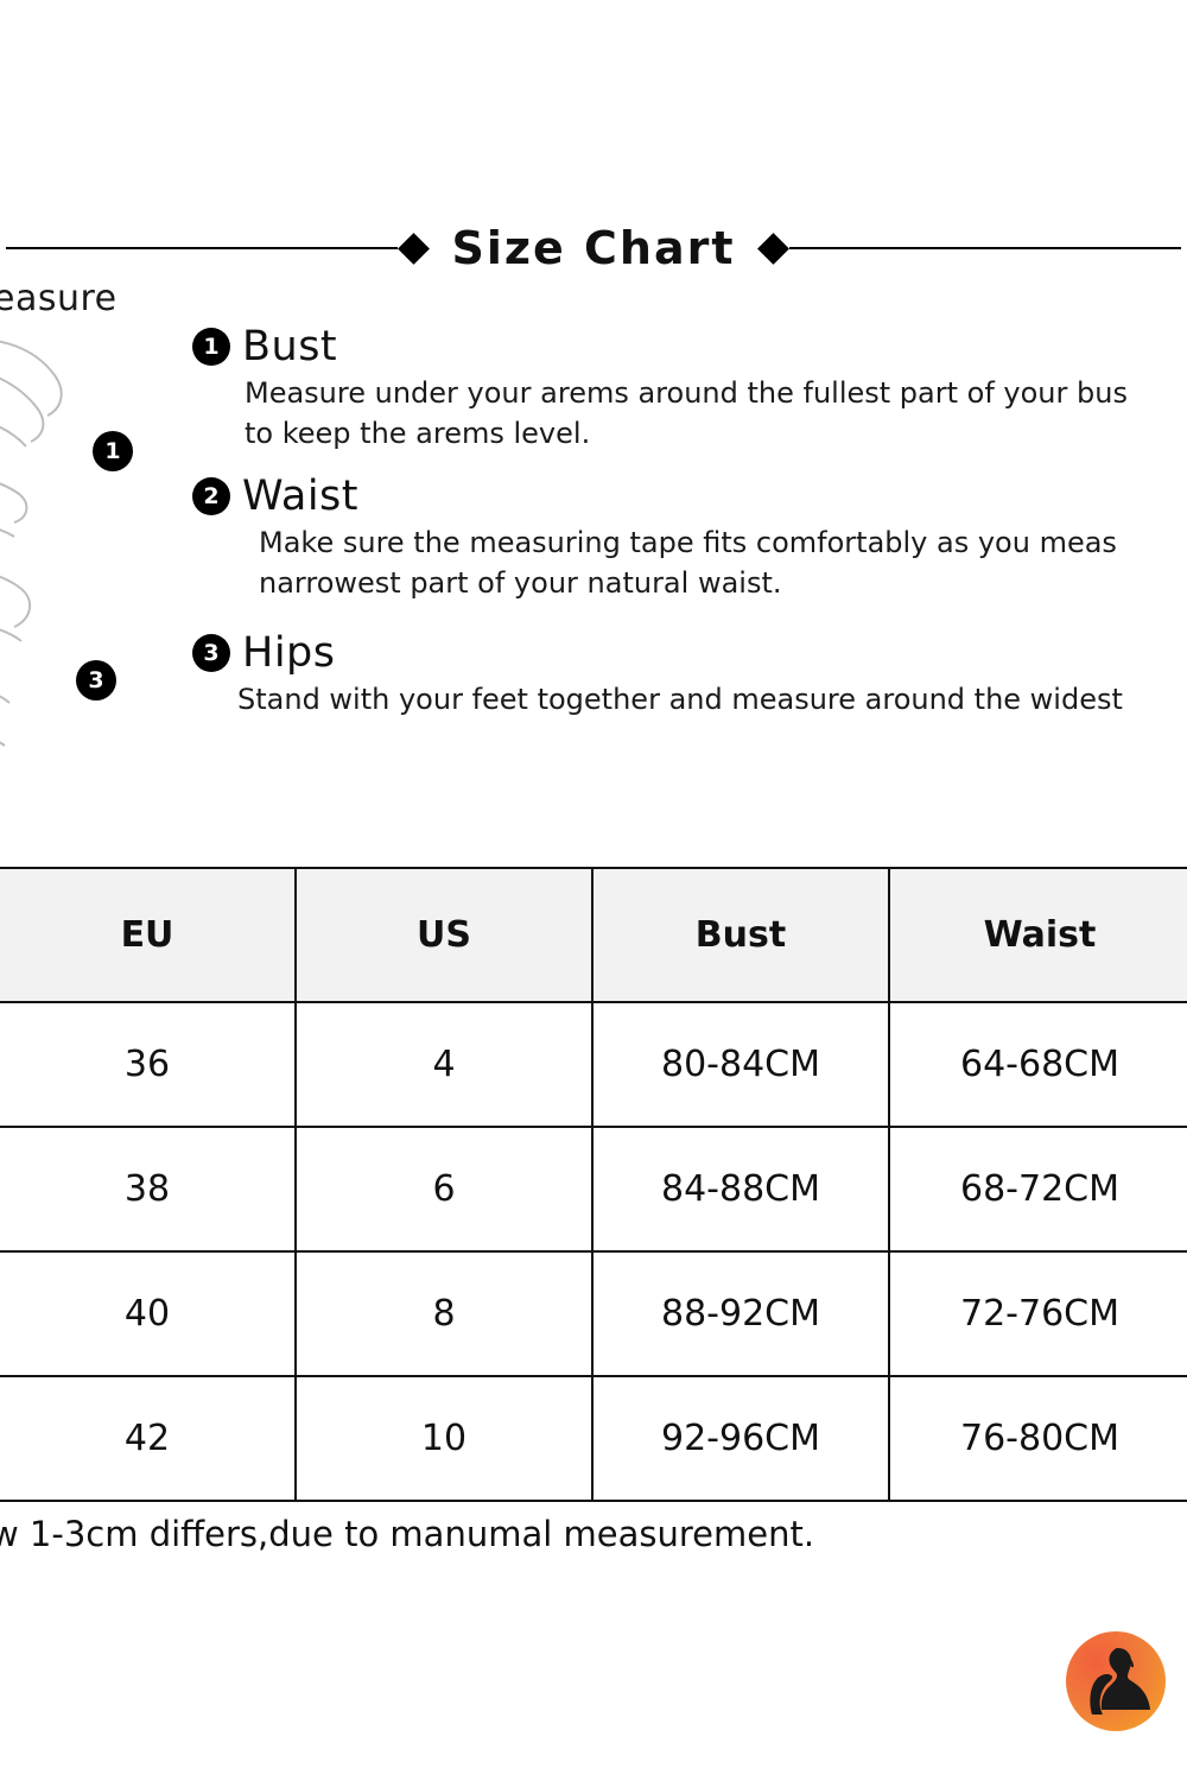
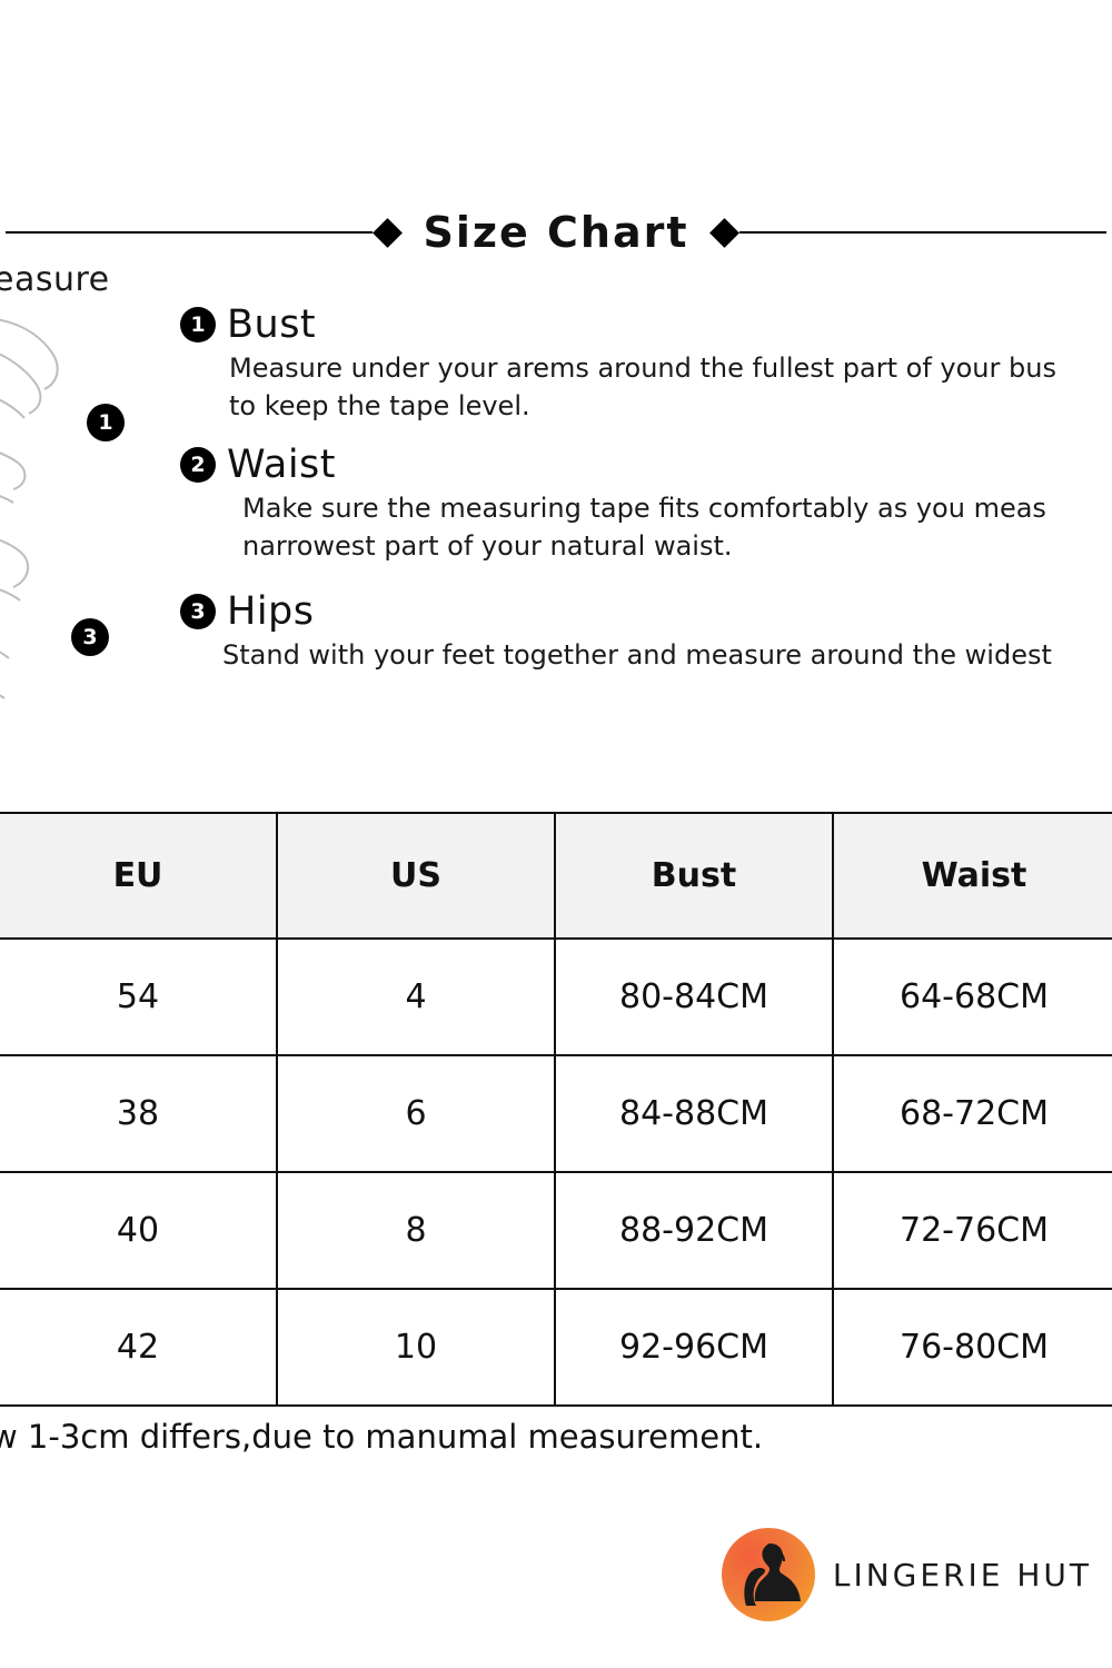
  Size Chart
  easure
  1
  3
  1
  Bust
  Measure under your arems around the fullest part of your bus
- to keep the arems level.
+ to keep the tape level.
  2
  Waist
  Make sure the measuring tape fits comfortably as you meas
  narrowest part of your natural waist.
  3
  Hips
  Stand with your feet together and measure around the widest
  EU	US	Bust	Waist
- 36	4	80-84CM	64-68CM
+ 54	4	80-84CM	64-68CM
  38	6	84-88CM	68-72CM
  40	8	88-92CM	72-76CM
  42	10	92-96CM	76-80CM
  w 1-3cm differs,due to manumal measurement.
+ LINGERIE HUT
